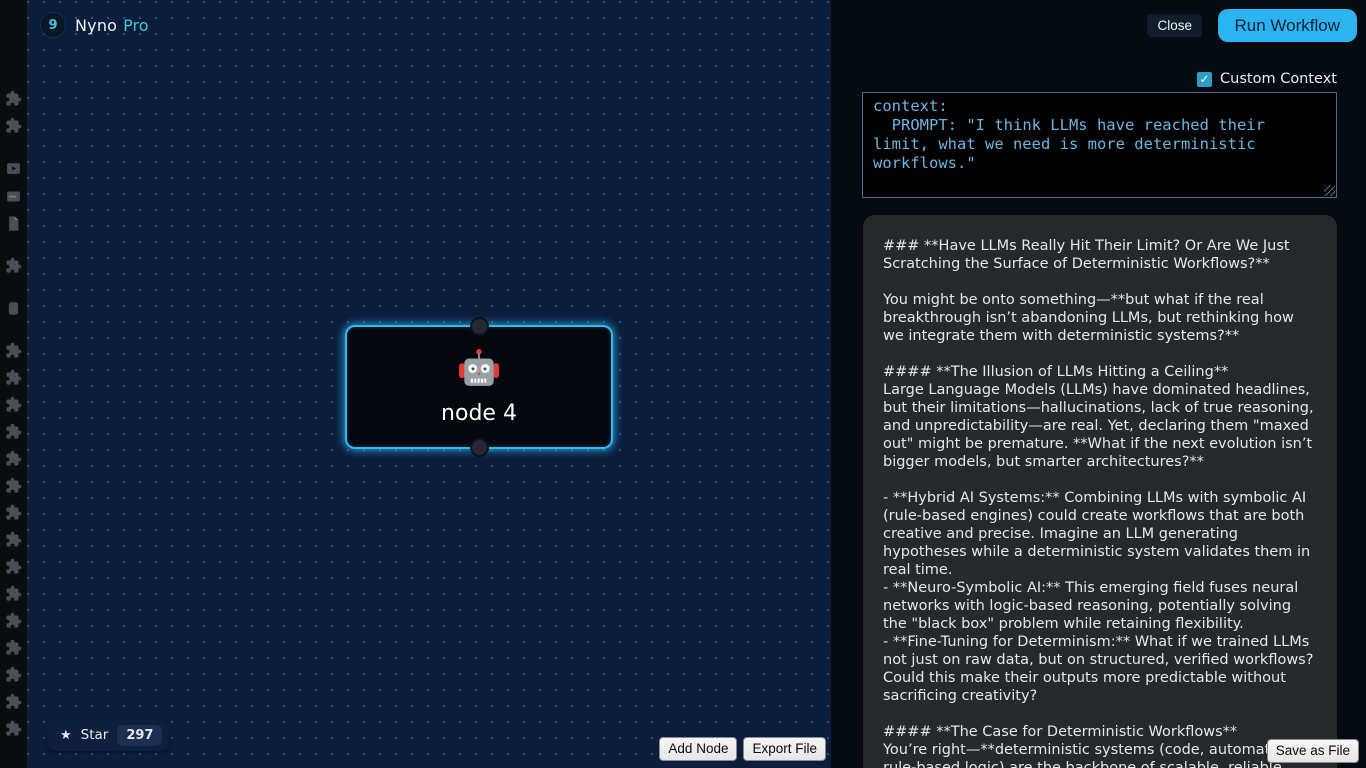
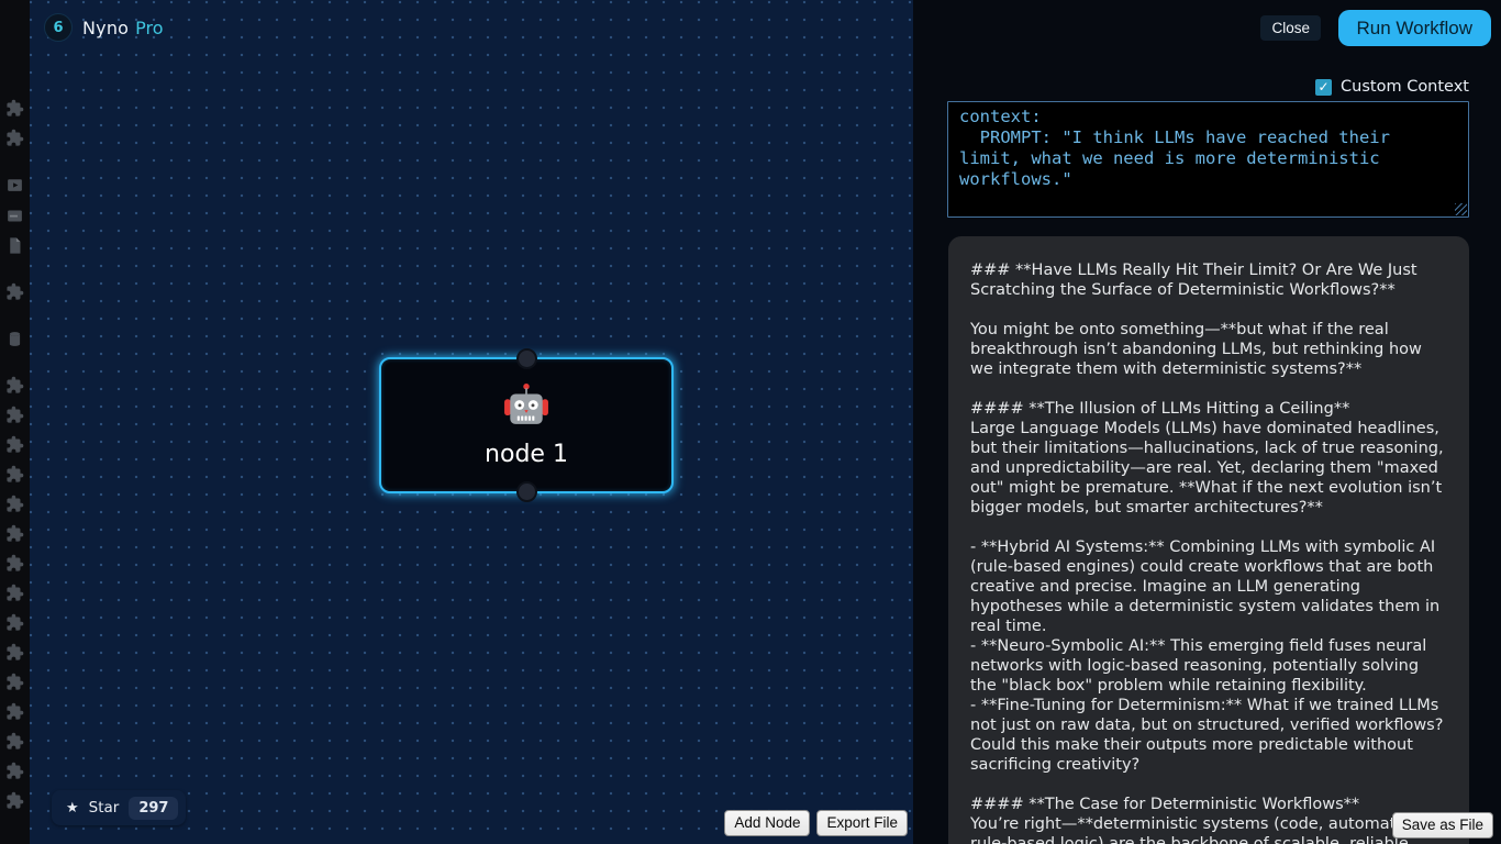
- 9
+ 6
  Nyno Pro
- node 4
+ node 1
  ★
  Star
  297
  Add Node
  Export File
  Close
  Run Workflow
  ✓
  Custom Context
  context:
  ### **Have LLMs Really Hit Their Limit? Or Are We Just Scratching the Surface of Deterministic Workflows?**
  You might be onto something—**but what if the real breakthrough isn’t abandoning LLMs, but rethinking how we integrate them with deterministic systems?**
  #### **The Illusion of LLMs Hitting a Ceiling**
  Large Language Models (LLMs) have dominated headlines, but their limitations—hallucinations, lack of true reasoning, and unpredictability—are real. Yet, declaring them "maxed out" might be premature. **What if the next evolution isn’t bigger models, but smarter architectures?**
  - **Hybrid AI Systems:** Combining LLMs with symbolic AI (rule-based engines) could create workflows that are both creative and precise. Imagine an LLM generating hypotheses while a deterministic system validates them in real time.
  - **Neuro-Symbolic AI:** This emerging field fuses neural networks with logic-based reasoning, potentially solving the "black box" problem while retaining flexibility.
  - **Fine-Tuning for Determinism:** What if we trained LLMs not just on raw data, but on structured, verified workflows? Could this make their outputs more predictable without sacrificing creativity?
  #### **The Case for Deterministic Workflows**
  Save as File
